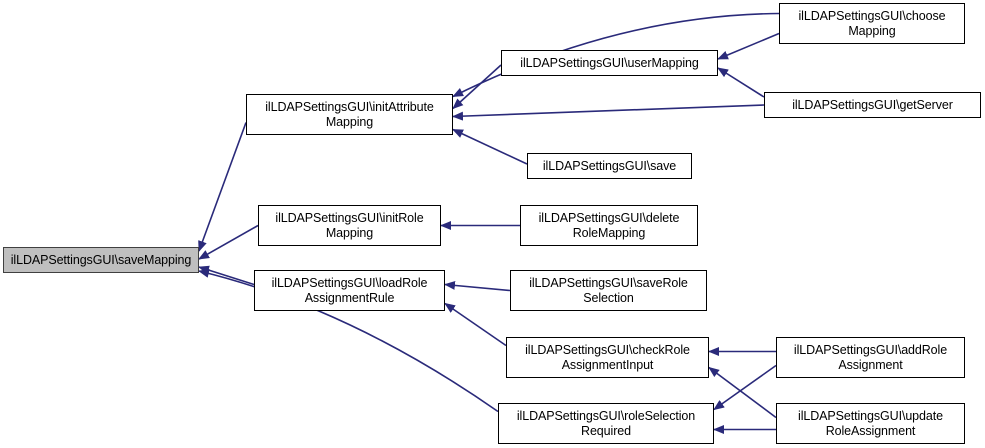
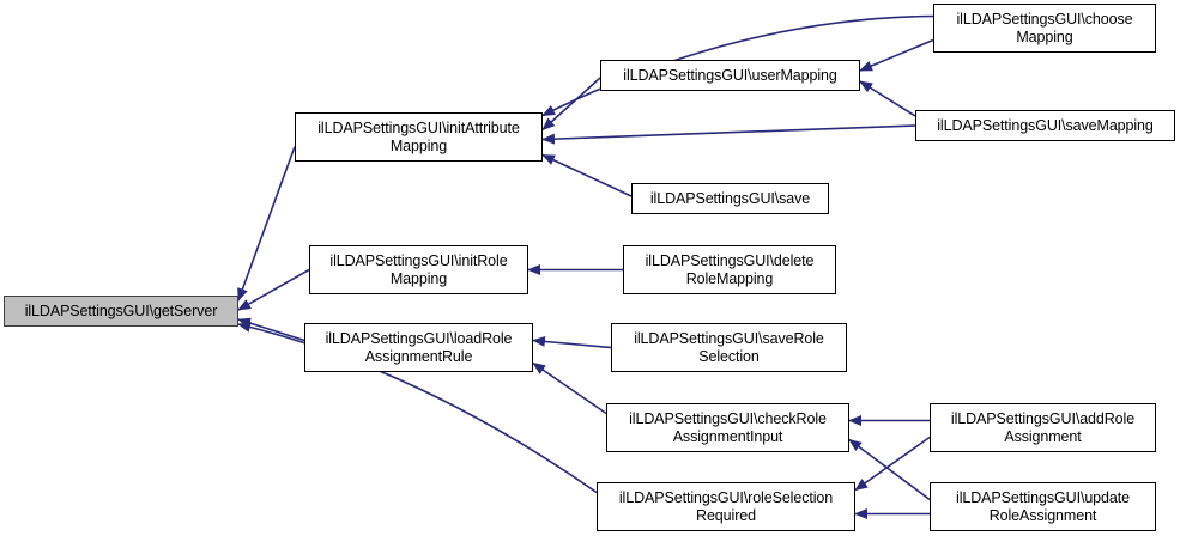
- ilLDAPSettingsGUI\saveMapping
+ ilLDAPSettingsGUI\getServer
  ilLDAPSettingsGUI\initAttribute
  Mapping
  ilLDAPSettingsGUI\choose
  Mapping
  ilLDAPSettingsGUI\userMapping
- ilLDAPSettingsGUI\getServer
+ ilLDAPSettingsGUI\saveMapping
  ilLDAPSettingsGUI\save
  ilLDAPSettingsGUI\initRole
  Mapping
  ilLDAPSettingsGUI\delete
  RoleMapping
  ilLDAPSettingsGUI\loadRole
  AssignmentRule
  ilLDAPSettingsGUI\saveRole
  Selection
  ilLDAPSettingsGUI\checkRole
  AssignmentInput
  ilLDAPSettingsGUI\addRole
  Assignment
  ilLDAPSettingsGUI\roleSelection
  Required
  ilLDAPSettingsGUI\update
  RoleAssignment
